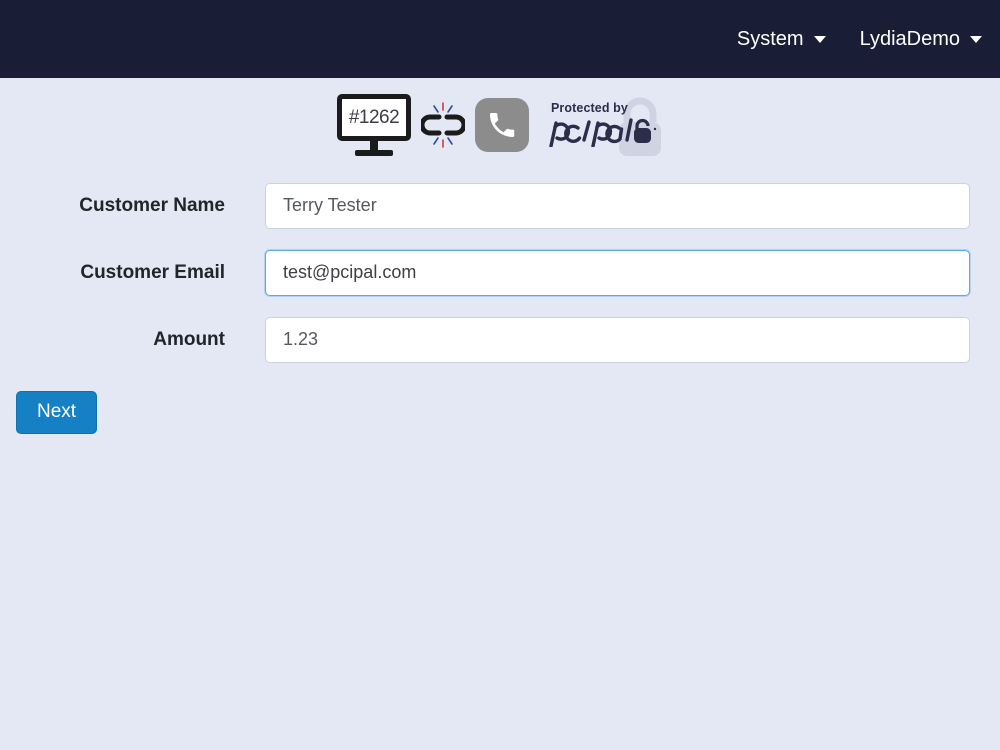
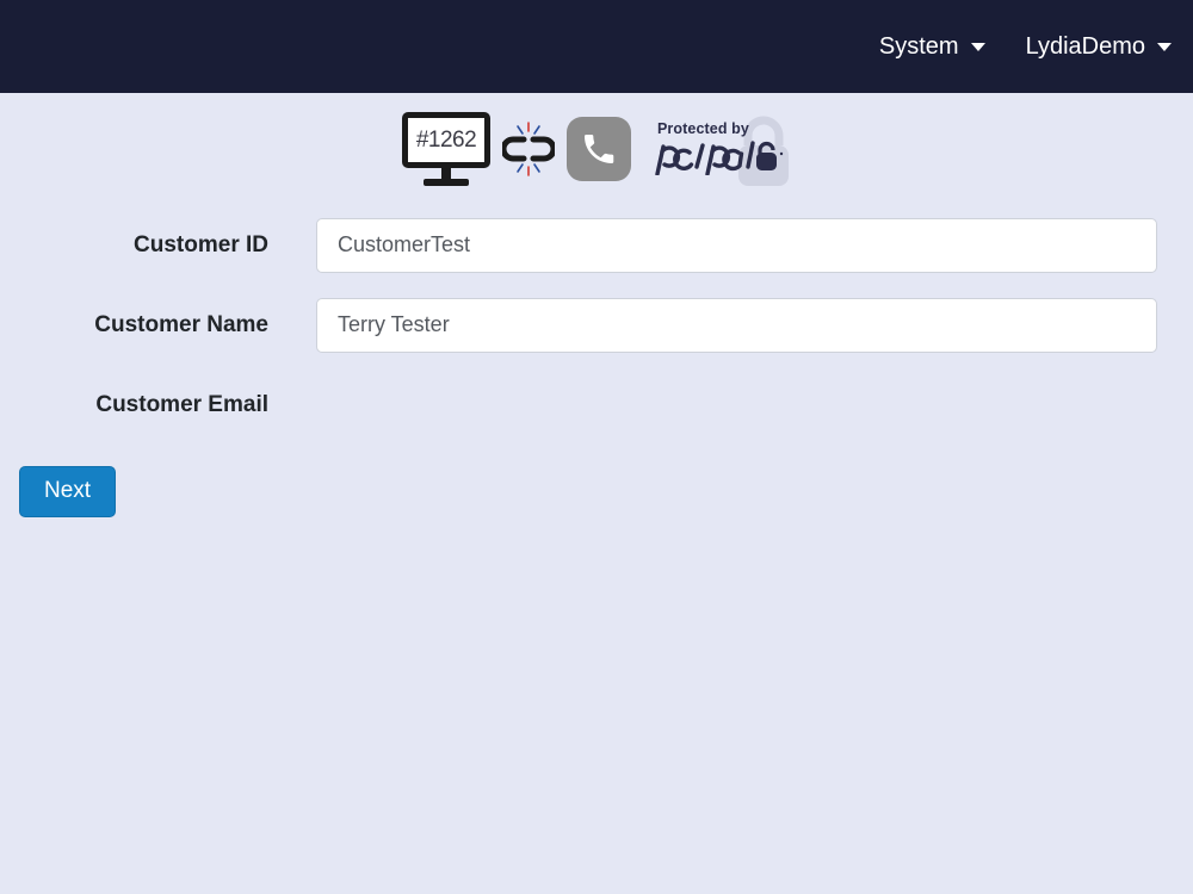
  System
  LydiaDemo
  #1262
  Protected by
+ Customer ID
+ CustomerTest
  Customer Name
  Terry Tester
  Customer Email
- test@pcipal.com
- Amount
- 1.23
  Next
